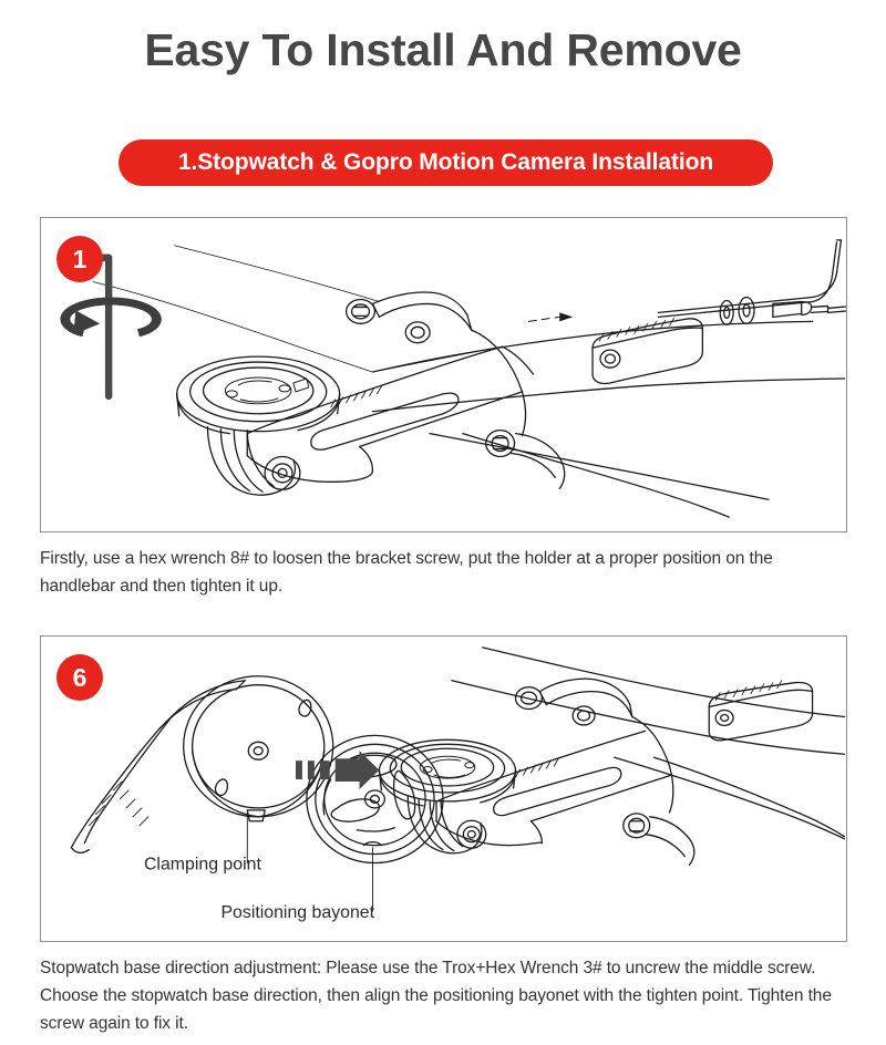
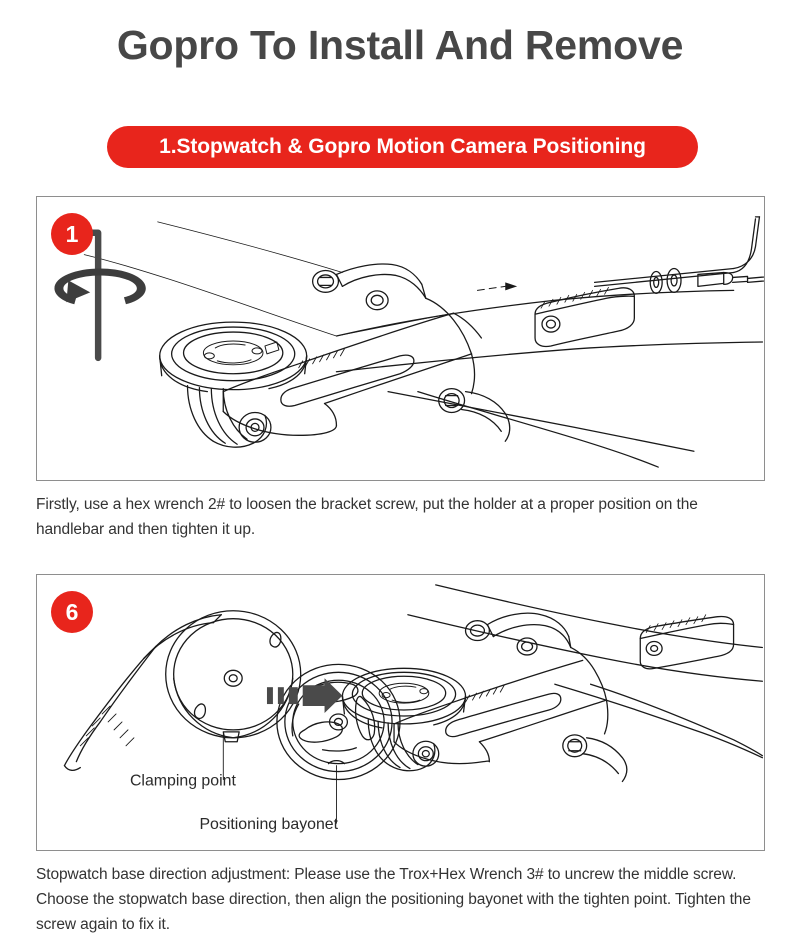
- Easy To Install And Remove
+ Gopro To Install And Remove
- 1.Stopwatch & Gopro Motion Camera Installation
+ 1.Stopwatch & Gopro Motion Camera Positioning
  1
- Firstly, use a hex wrench 8# to loosen the bracket screw, put the holder at a proper position on the handlebar and then tighten it up.
+ Firstly, use a hex wrench 2# to loosen the bracket screw, put the holder at a proper position on the handlebar and then tighten it up.
  Clamping point
  Positioning bayonet
  6
  Stopwatch base direction adjustment: Please use the Trox+Hex Wrench 3# to uncrew the middle screw. Choose the stopwatch base direction, then align the positioning bayonet with the tighten point. Tighten the screw again to fix it.
